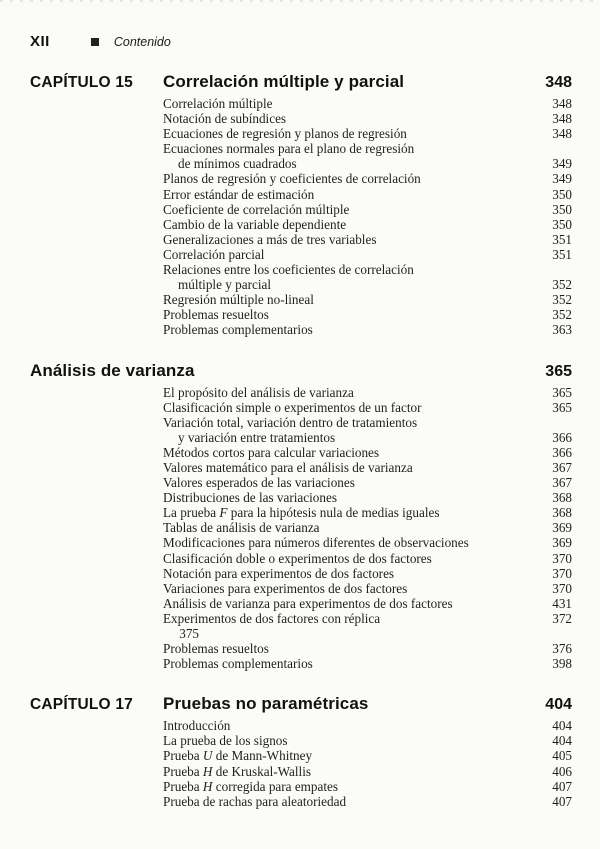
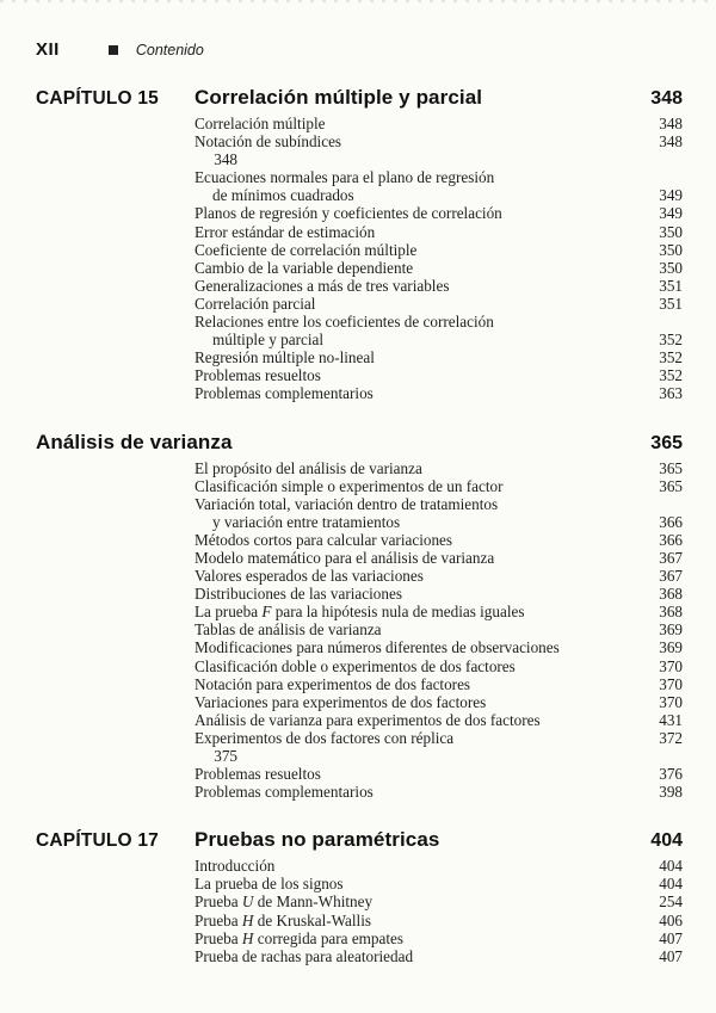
  XII
  Contenido
  CAPÍTULO 15
  Correlación múltiple y parcial
  348
  Correlación múltiple
  348
  Notación de subíndices
  348
- Ecuaciones de regresión y planos de regresión
  348
  Ecuaciones normales para el plano de regresión
  de mínimos cuadrados
  349
  Planos de regresión y coeficientes de correlación
  349
  Error estándar de estimación
  350
  Coeficiente de correlación múltiple
  350
  Cambio de la variable dependiente
  350
  Generalizaciones a más de tres variables
  351
  Correlación parcial
  351
  Relaciones entre los coeficientes de correlación
  múltiple y parcial
  352
  Regresión múltiple no-lineal
  352
  Problemas resueltos
  352
  Problemas complementarios
  363
  Análisis de varianza
  365
  El propósito del análisis de varianza
  365
  Clasificación simple o experimentos de un factor
  365
  Variación total, variación dentro de tratamientos
  y variación entre tratamientos
  366
  Métodos cortos para calcular variaciones
  366
- Valores matemático para el análisis de varianza
+ Modelo matemático para el análisis de varianza
  367
  Valores esperados de las variaciones
  367
  Distribuciones de las variaciones
  368
  La prueba F para la hipótesis nula de medias iguales
  368
  Tablas de análisis de varianza
  369
  Modificaciones para números diferentes de observaciones
  369
  Clasificación doble o experimentos de dos factores
  370
  Notación para experimentos de dos factores
  370
  Variaciones para experimentos de dos factores
  370
  Análisis de varianza para experimentos de dos factores
  431
  Experimentos de dos factores con réplica
  372
  375
  Problemas resueltos
  376
  Problemas complementarios
  398
  CAPÍTULO 17
  Pruebas no paramétricas
  404
  Introducción
  404
  La prueba de los signos
  404
  Prueba U de Mann-Whitney
- 405
+ 254
  Prueba H de Kruskal-Wallis
  406
  Prueba H corregida para empates
  407
  Prueba de rachas para aleatoriedad
  407
